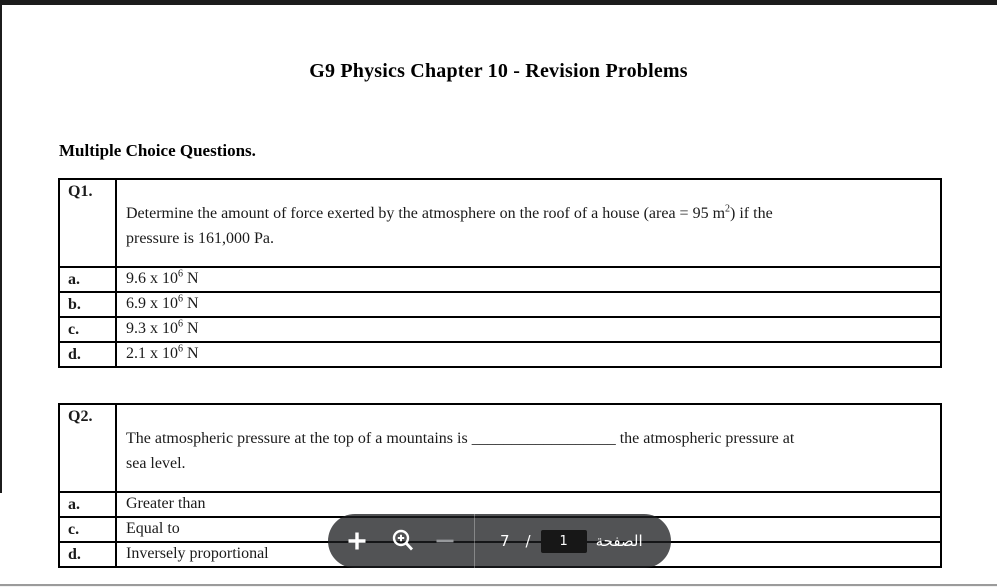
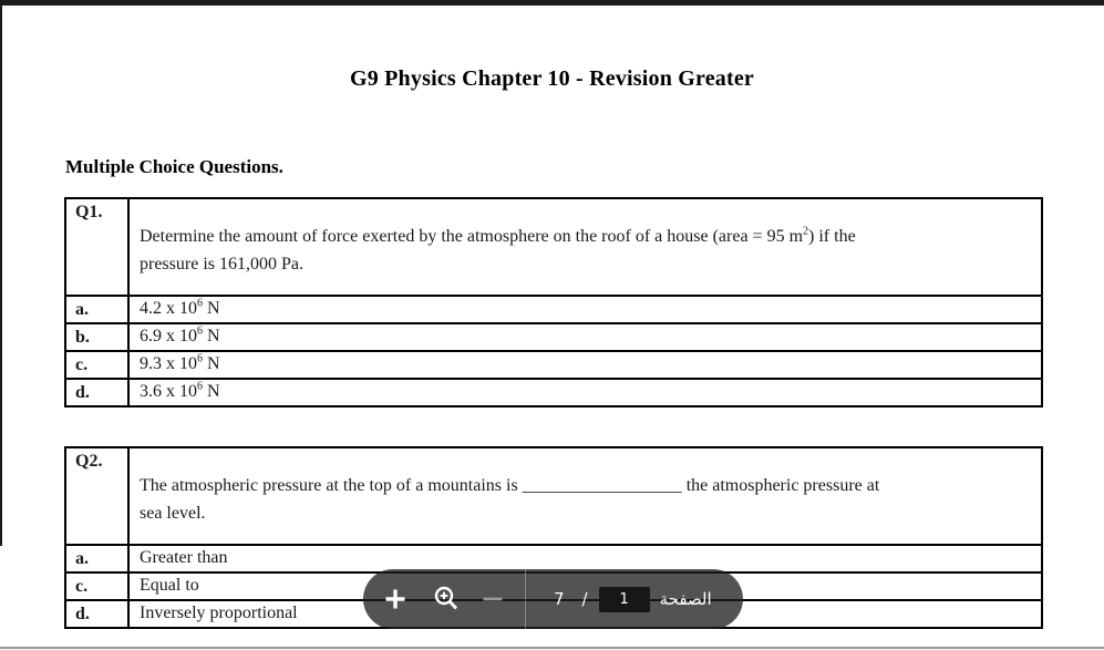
- G9 Physics Chapter 10 - Revision Problems
+ G9 Physics Chapter 10 - Revision Greater
  Multiple Choice Questions.
  Q1.	Determine the amount of force exerted by the atmosphere on the roof of a house (area = 95 m2) if thepressure is 161,000 Pa.
- a.	9.6 x 106 N
+ a.	4.2 x 106 N
  b.	6.9 x 106 N
  c.	9.3 x 106 N
- d.	2.1 x 106 N
+ d.	3.6 x 106 N
  Q2.	The atmospheric pressure at the top of a mountains is __________________ the atmospheric pressure atsea level.
  a.	Greater than
  c.	Equal to
  d.	Inversely proportional
  7
  /
  1
  الصفحة
